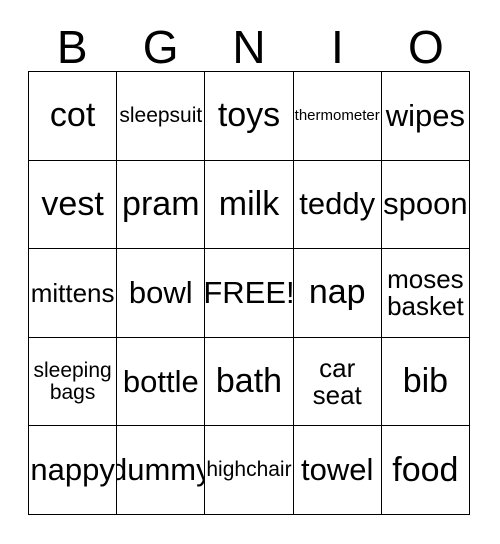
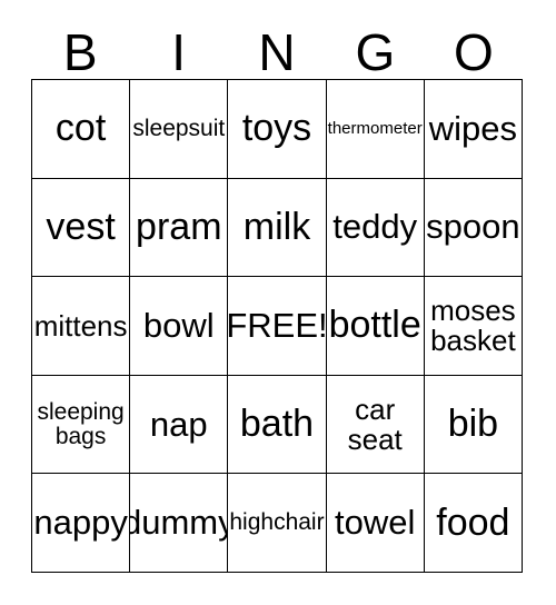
  B
- G
+ I
  N
- I
+ G
  O
  cot
  sleepsuit
  toys
  thermometer
  wipes
  vest
  pram
  milk
  teddy
  spoon
  mittens
  bowl
  FREE!
- nap
+ bottle
  moses
  basket
  sleeping
  bags
- bottle
+ nap
  bath
  car
  seat
  bib
  nappy
  dummy
  highchair
  towel
  food
